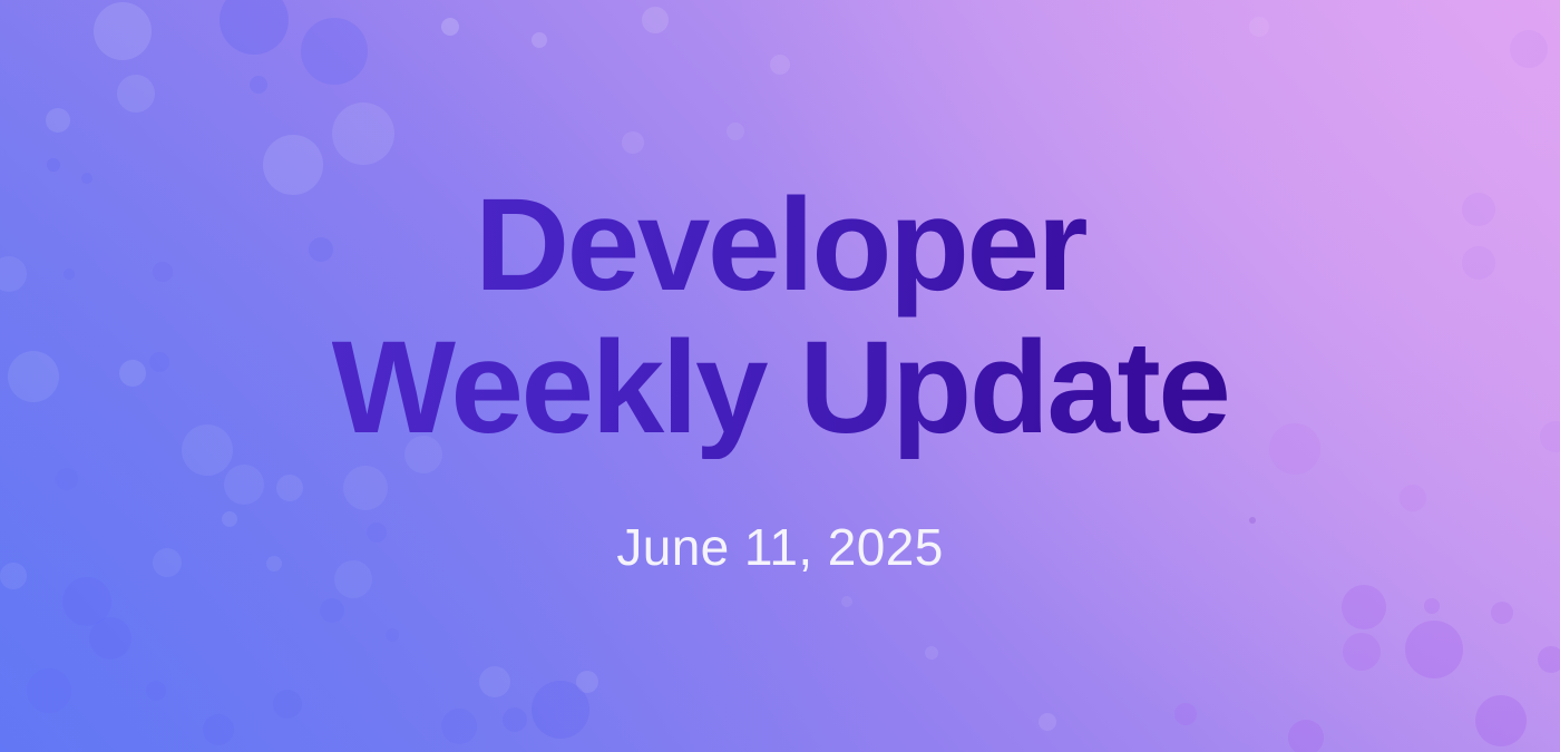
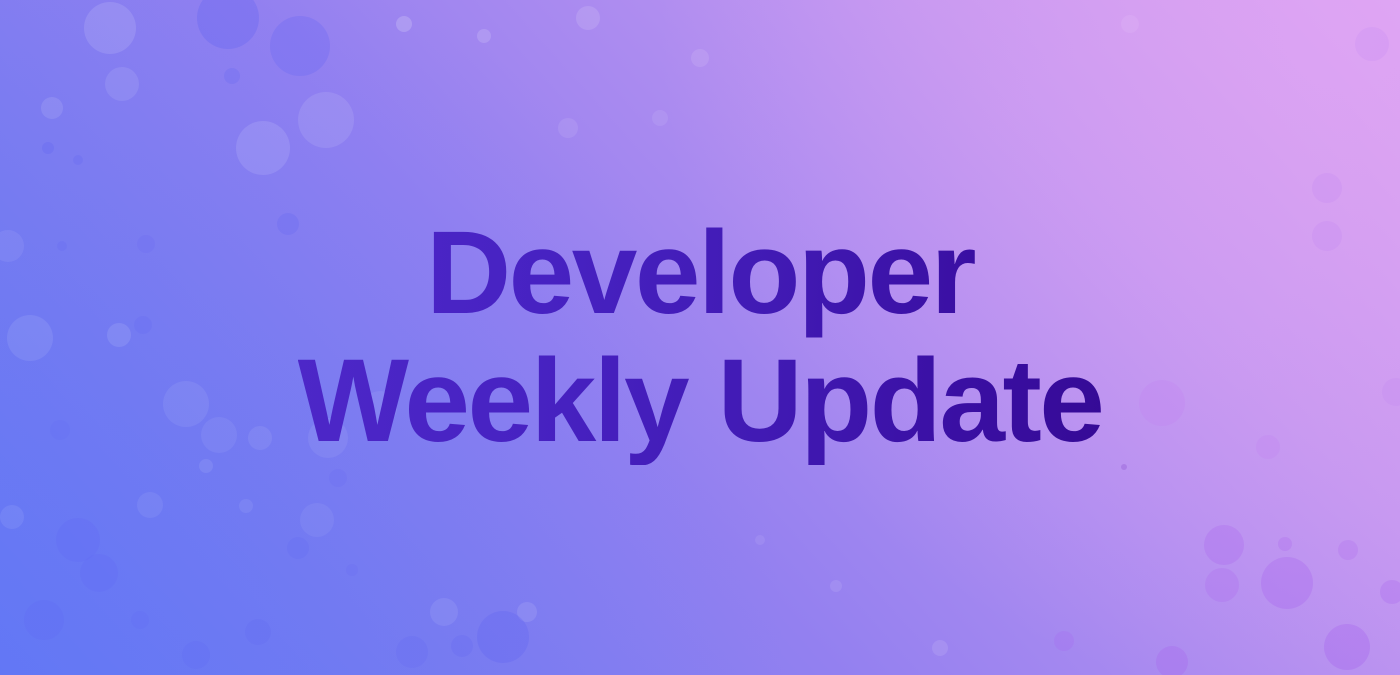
  Developer
  Weekly Update
- June 11, 2025
